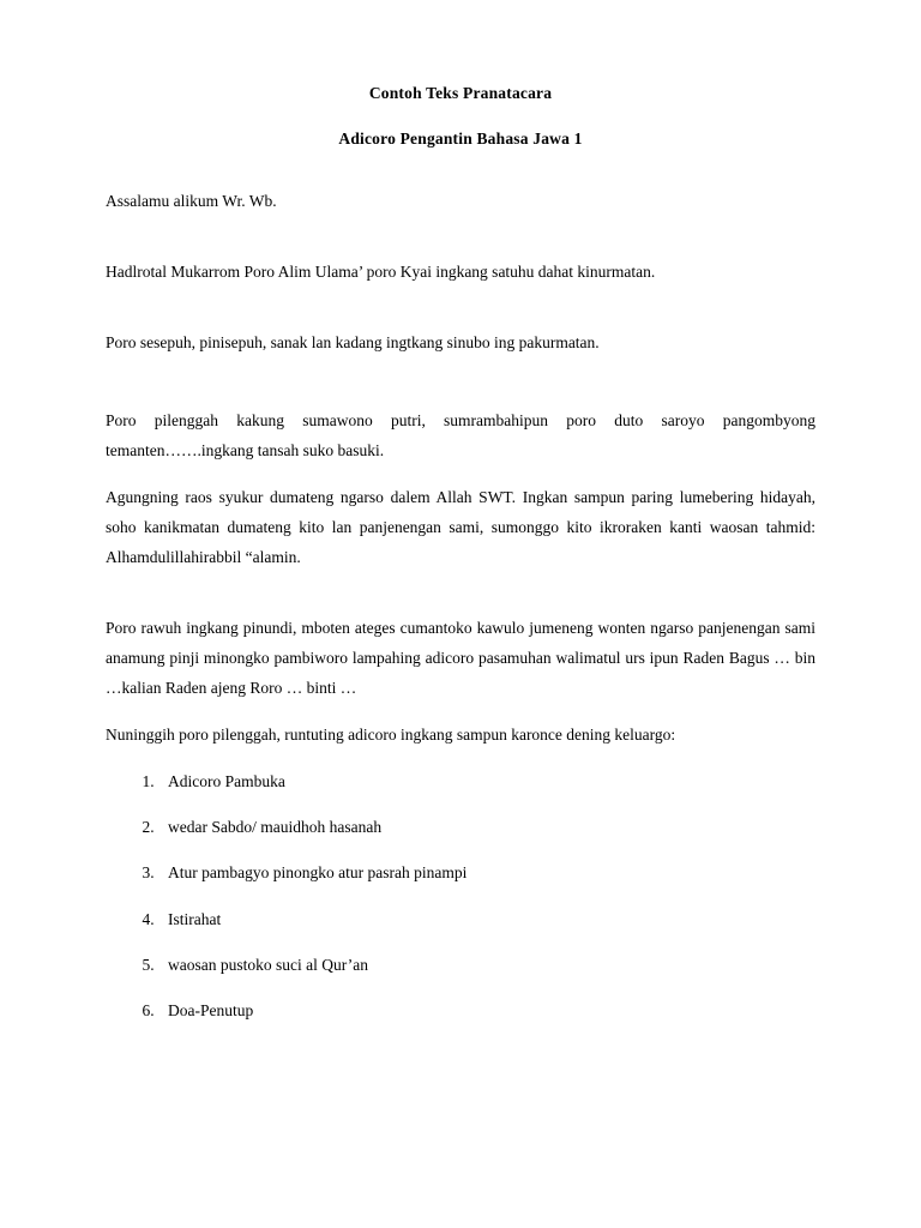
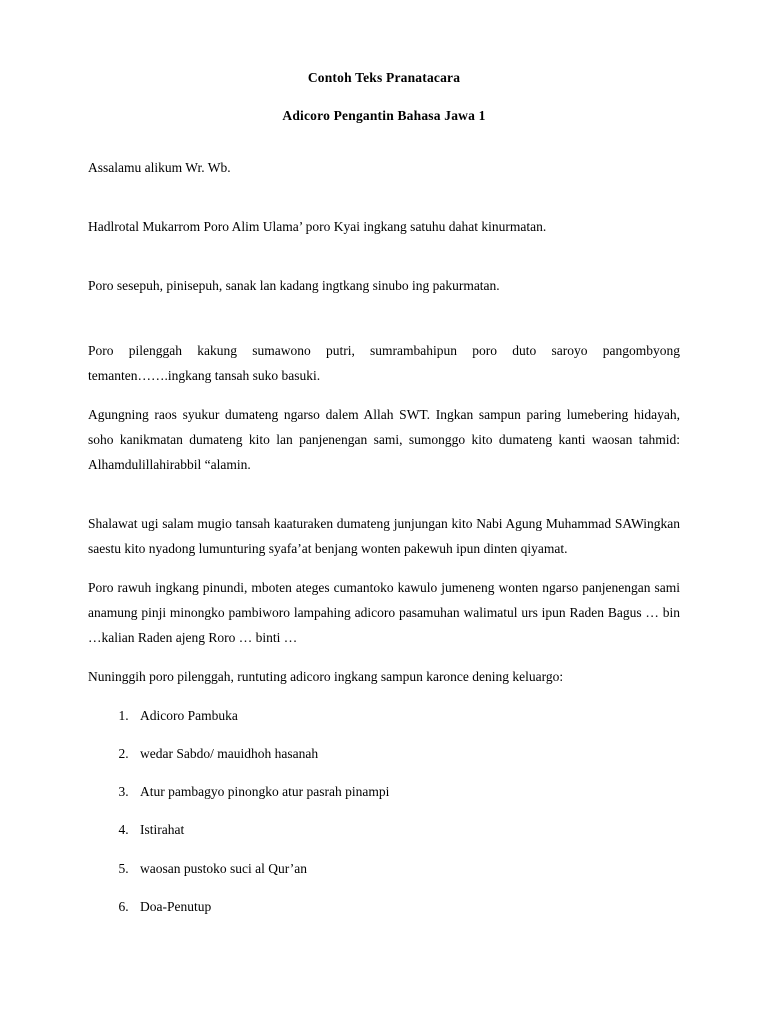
  Contoh Teks Pranatacara
  Adicoro Pengantin Bahasa Jawa 1
  Assalamu alikum Wr. Wb.
  Hadlrotal Mukarrom Poro Alim Ulama’ poro Kyai ingkang satuhu dahat kinurmatan.
  Poro sesepuh, pinisepuh, sanak lan kadang ingtkang sinubo ing pakurmatan.
  Poro pilenggah kakung sumawono putri, sumrambahipun poro duto saroyo pangombyong temanten…….ingkang tansah suko basuki.
- Agungning raos syukur dumateng ngarso dalem Allah SWT. Ingkan sampun paring lumebering hidayah, soho kanikmatan dumateng kito lan panjenengan sami, sumonggo kito ikroraken kanti waosan tahmid: Alhamdulillahirabbil “alamin.
+ Agungning raos syukur dumateng ngarso dalem Allah SWT. Ingkan sampun paring lumebering hidayah, soho kanikmatan dumateng kito lan panjenengan sami, sumonggo kito dumateng kanti waosan tahmid: Alhamdulillahirabbil “alamin.
+ Shalawat ugi salam mugio tansah kaaturaken dumateng junjungan kito Nabi Agung Muhammad SAWingkan saestu kito nyadong lumunturing syafa’at benjang wonten pakewuh ipun dinten qiyamat.
  Poro rawuh ingkang pinundi, mboten ateges cumantoko kawulo jumeneng wonten ngarso panjenengan sami anamung pinji minongko pambiworo lampahing adicoro pasamuhan walimatul urs ipun Raden Bagus … bin …kalian Raden ajeng Roro … binti …
  Nuninggih poro pilenggah, runtuting adicoro ingkang sampun karonce dening keluargo:
  Adicoro Pambuka
  wedar Sabdo/ mauidhoh hasanah
  Atur pambagyo pinongko atur pasrah pinampi
  Istirahat
  waosan pustoko suci al Qur’an
  Doa-Penutup
